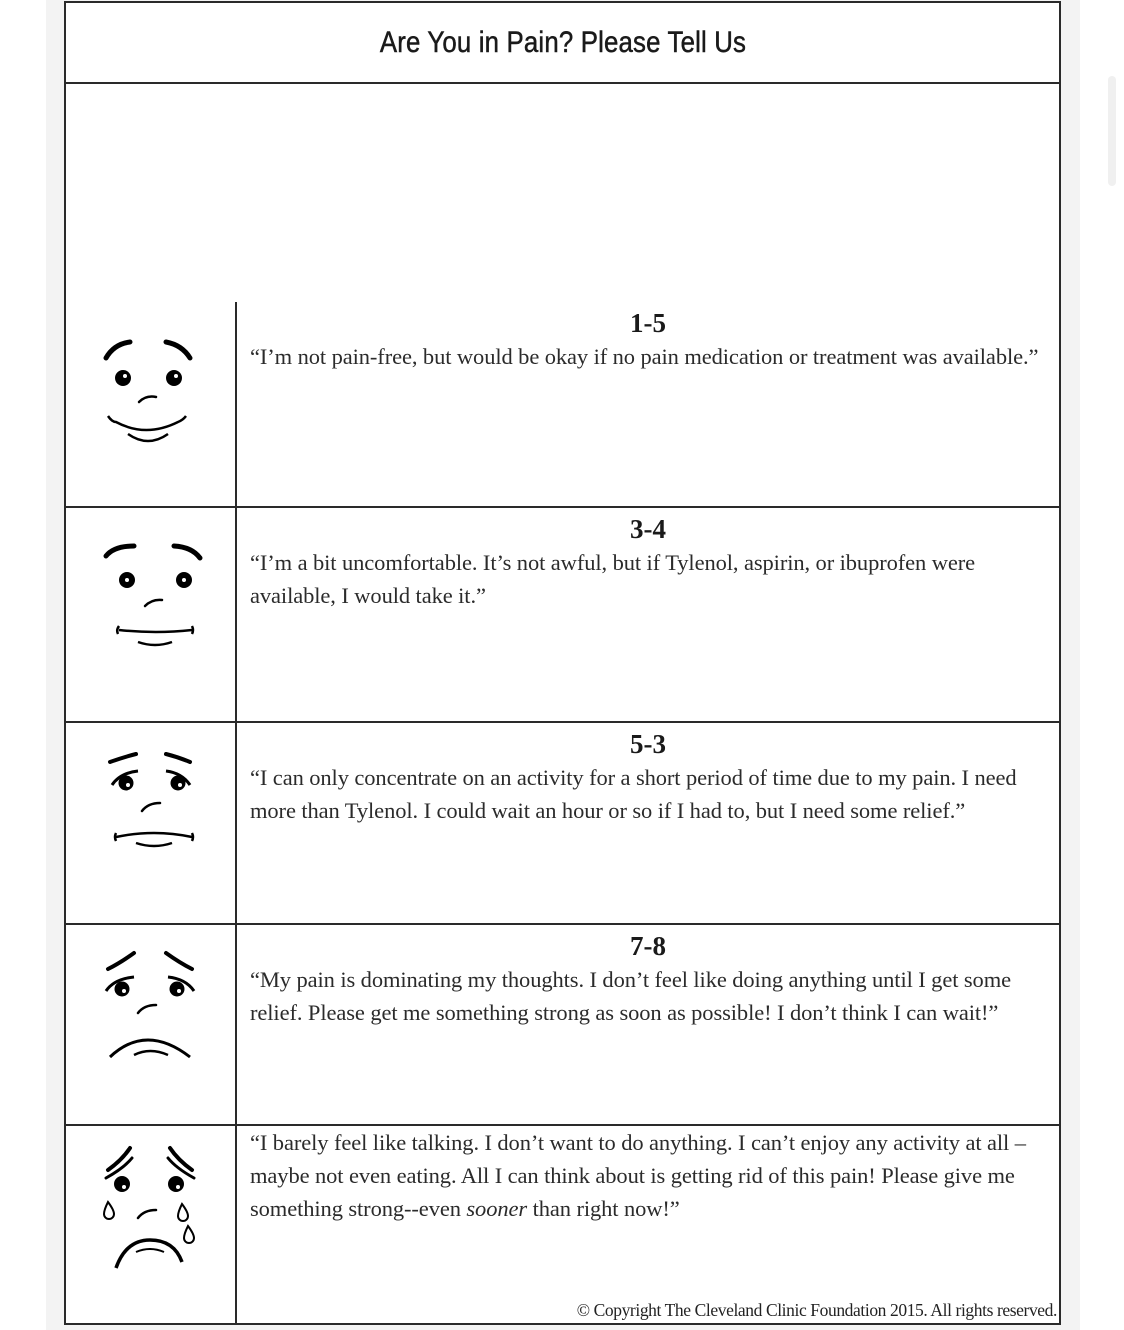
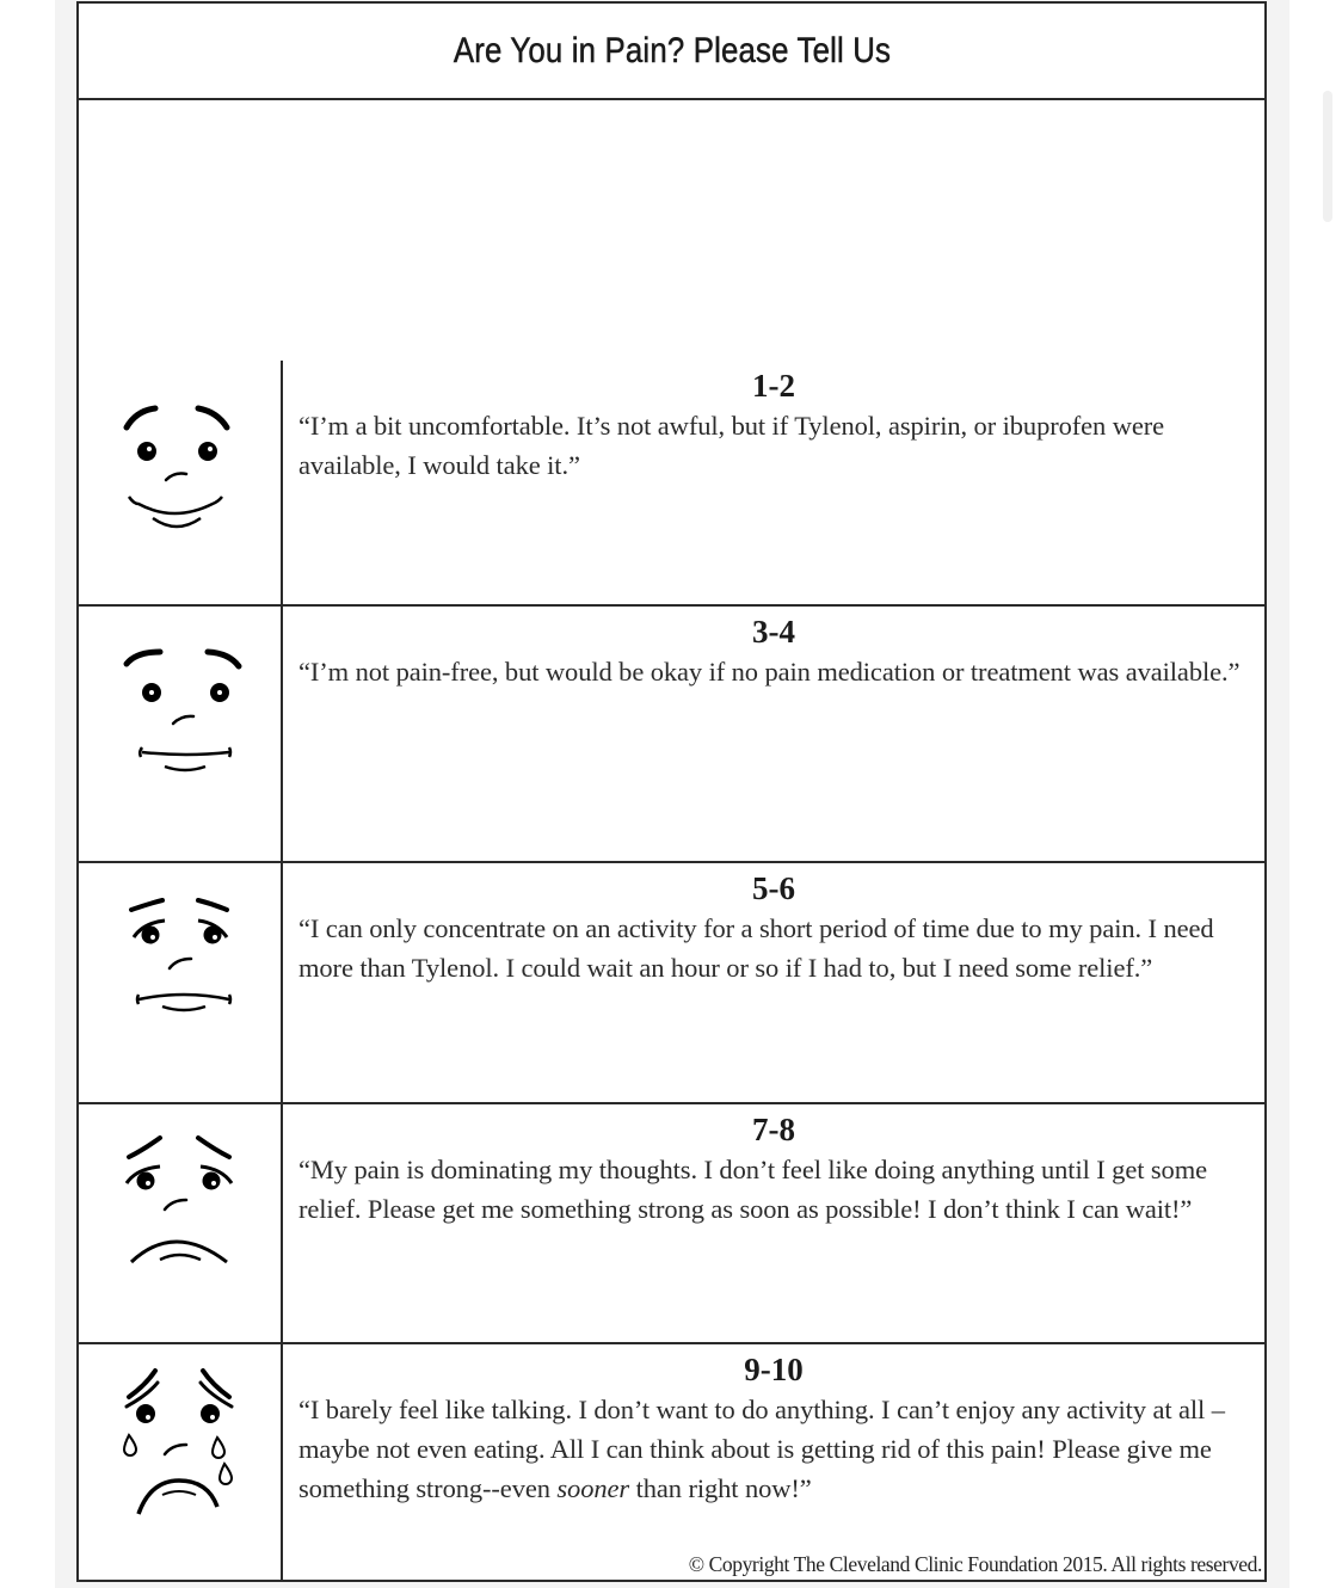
  Are You in Pain? Please Tell Us
- 1-5
+ 1-2
- “I’m not pain-free, but would be okay if no pain medication or treatment was available.”
+ “I’m a bit uncomfortable. It’s not awful, but if Tylenol, aspirin, or ibuprofen were available, I would take it.”
  3-4
- “I’m a bit uncomfortable. It’s not awful, but if Tylenol, aspirin, or ibuprofen were available, I would take it.”
+ “I’m not pain-free, but would be okay if no pain medication or treatment was available.”
- 5-3
+ 5-6
  “I can only concentrate on an activity for a short period of time due to my pain. I need more than Tylenol. I could wait an hour or so if I had to, but I need some relief.”
  7-8
  “My pain is dominating my thoughts. I don’t feel like doing anything until I get some relief. Please get me something strong as soon as possible! I don’t think I can wait!”
+ 9-10
  “I barely feel like talking. I don’t want to do anything. I can’t enjoy any activity at all – maybe not even eating. All I can think about is getting rid of this pain! Please give me something strong--even sooner than right now!”
  © Copyright The Cleveland Clinic Foundation 2015. All rights reserved.
